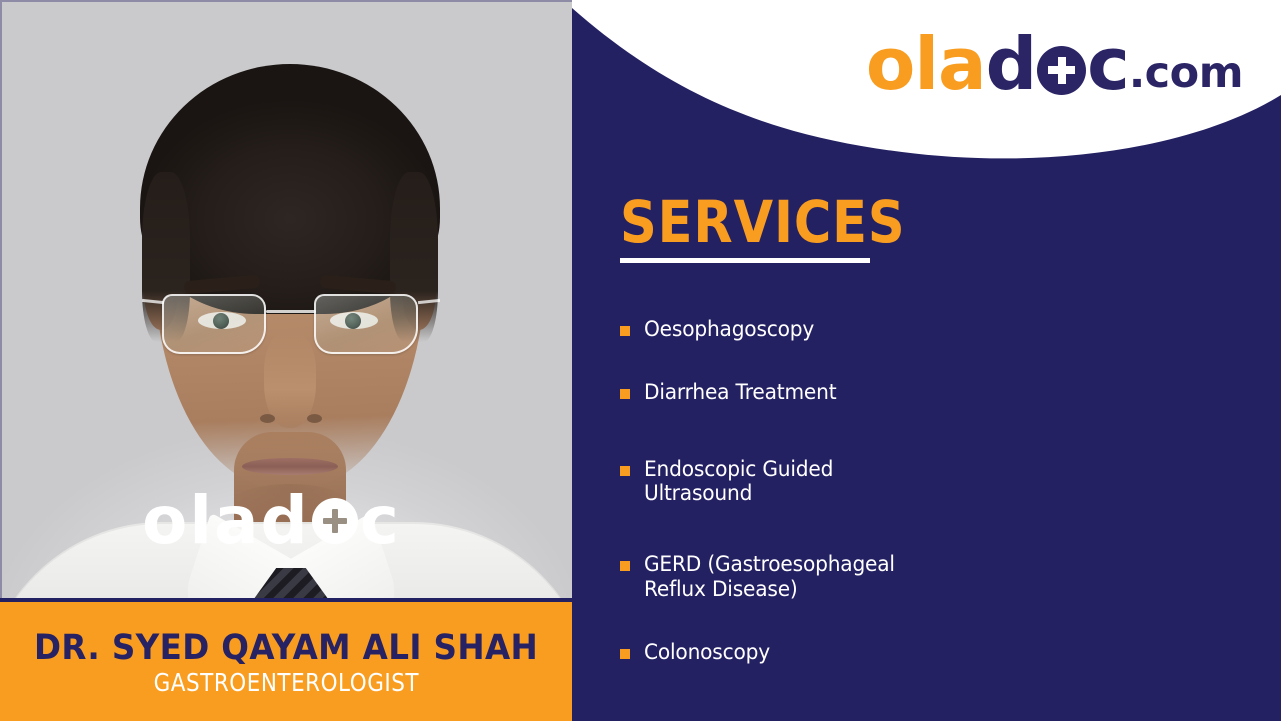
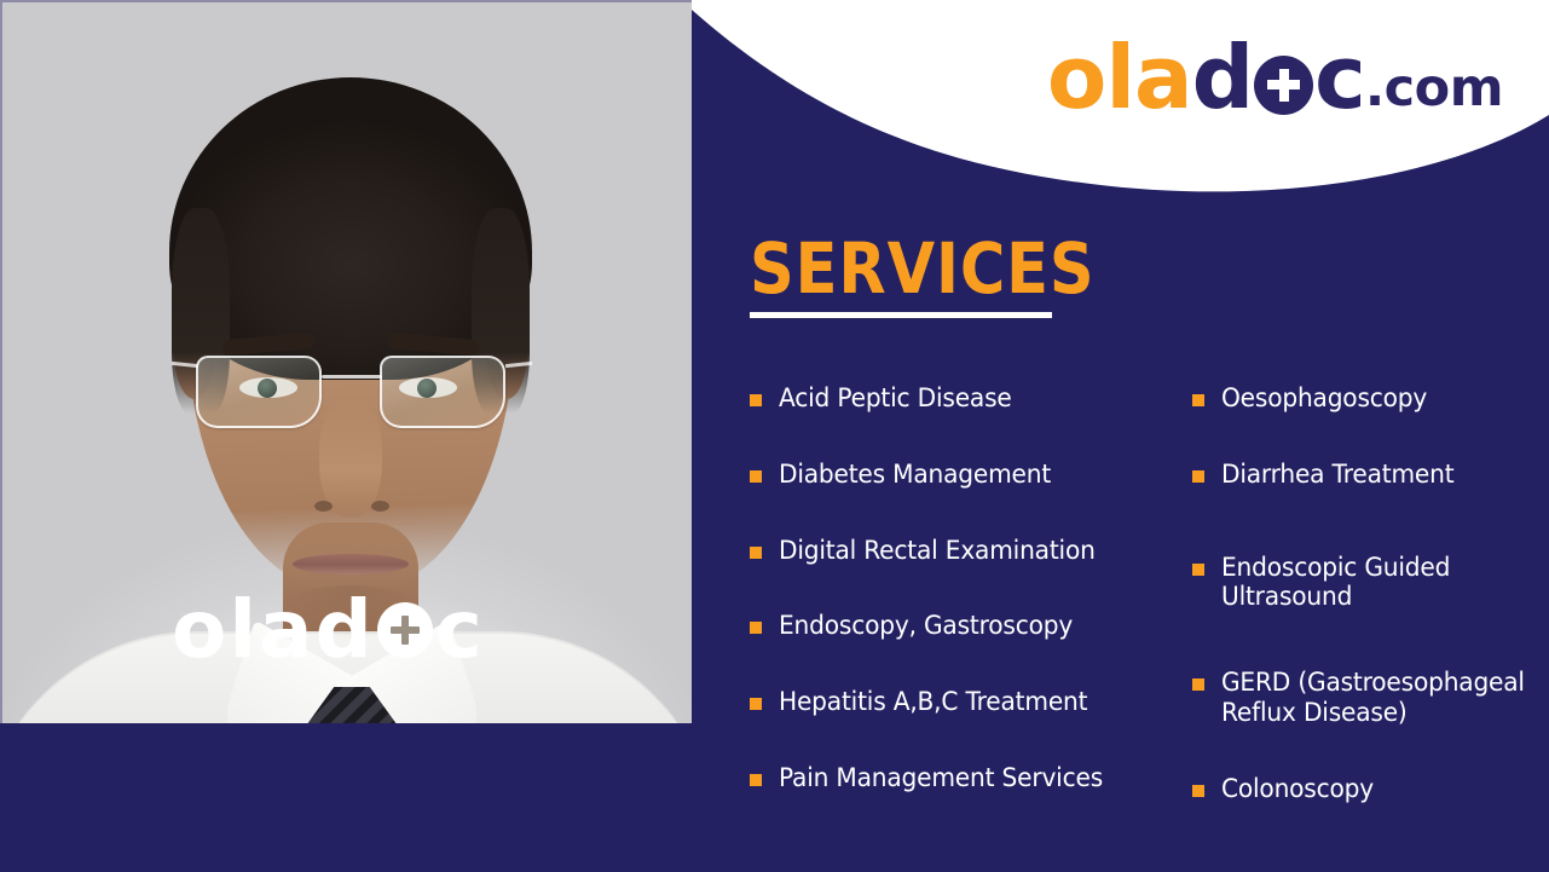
  olad
  c
- DR. SYED QAYAM ALI SHAH
- GASTROENTEROLOGIST
  ola
  d
  c
  .com
  SERVICES
+ Acid Peptic Disease
+ Diabetes Management
+ Digital Rectal Examination
+ Endoscopy, Gastroscopy
+ Hepatitis A,B,C Treatment
+ Pain Management Services
  Oesophagoscopy
  Diarrhea Treatment
  Endoscopic Guided Ultrasound
  GERD (Gastroesophageal Reflux Disease)
  Colonoscopy
